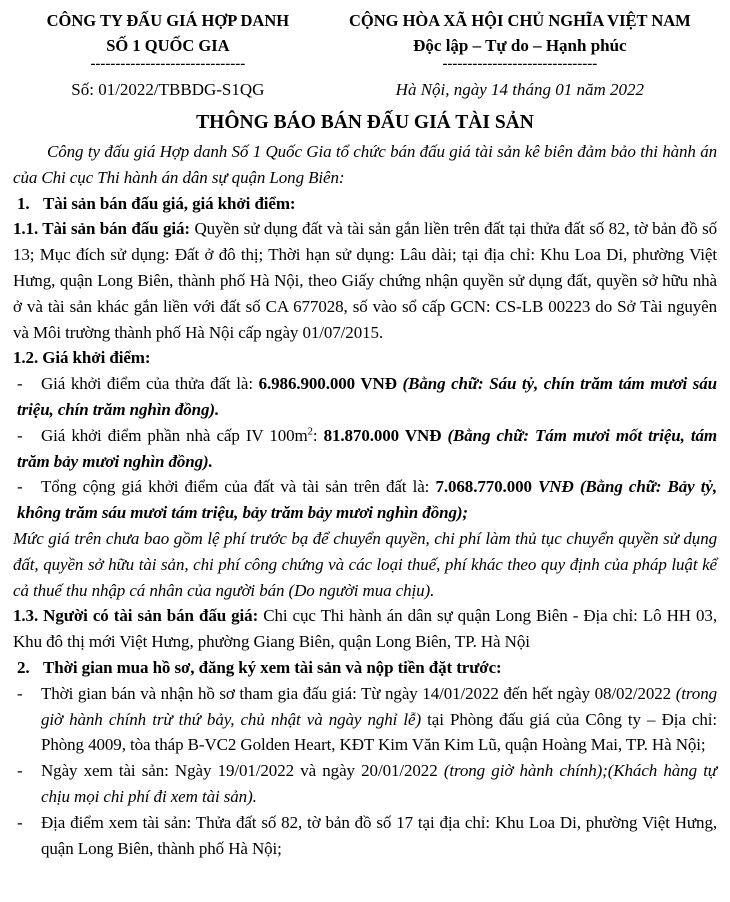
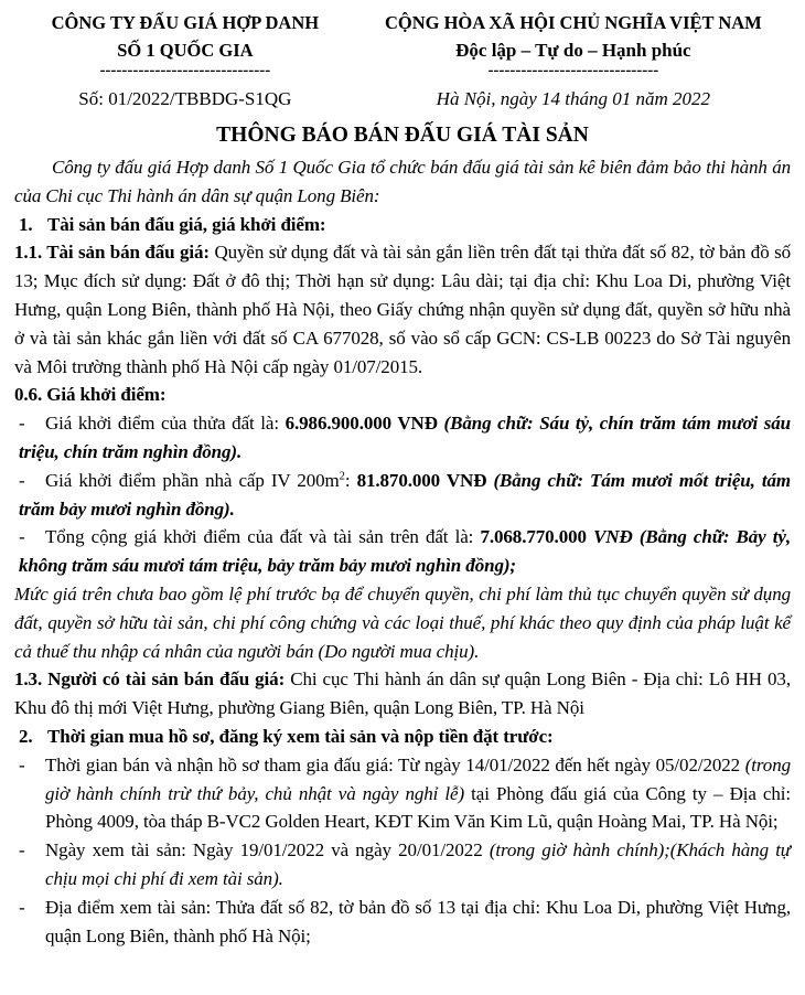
  CÔNG TY ĐẤU GIÁ HỢP DANH
  SỐ 1 QUỐC GIA
  -------------------------------
  Số: 01/2022/TBBDG-S1QG
  CỘNG HÒA XÃ HỘI CHỦ NGHĨA VIỆT NAM
  Độc lập – Tự do – Hạnh phúc
  -------------------------------
  Hà Nội, ngày 14 tháng 01 năm 2022
  THÔNG BÁO BÁN ĐẤU GIÁ TÀI SẢN
  Công ty đấu giá Hợp danh Số 1 Quốc Gia tổ chức bán đấu giá tài sản kê biên đảm bảo thi hành án của Chi cục Thi hành án dân sự quận Long Biên:
  1. Tài sản bán đấu giá, giá khởi điểm:
  1.1. Tài sản bán đấu giá: Quyền sử dụng đất và tài sản gắn liền trên đất tại thửa đất số 82, tờ bản đồ số 13; Mục đích sử dụng: Đất ở đô thị; Thời hạn sử dụng: Lâu dài; tại địa chỉ: Khu Loa Di, phường Việt Hưng, quận Long Biên, thành phố Hà Nội, theo Giấy chứng nhận quyền sử dụng đất, quyền sở hữu nhà ở và tài sản khác gắn liền với đất số CA 677028, số vào sổ cấp GCN: CS-LB 00223 do Sở Tài nguyên và Môi trường thành phố Hà Nội cấp ngày 01/07/2015.
- 1.2. Giá khởi điểm:
+ 0.6. Giá khởi điểm:
  - Giá khởi điểm của thửa đất là: 6.986.900.000 VNĐ (Bằng chữ: Sáu tỷ, chín trăm tám mươi sáu triệu, chín trăm nghìn đồng).
- - Giá khởi điểm phần nhà cấp IV 100m2: 81.870.000 VNĐ (Bằng chữ: Tám mươi mốt triệu, tám trăm bảy mươi nghìn đồng).
+ - Giá khởi điểm phần nhà cấp IV 200m2: 81.870.000 VNĐ (Bằng chữ: Tám mươi mốt triệu, tám trăm bảy mươi nghìn đồng).
  - Tổng cộng giá khởi điểm của đất và tài sản trên đất là: 7.068.770.000 VNĐ (Bằng chữ: Bảy tỷ, không trăm sáu mươi tám triệu, bảy trăm bảy mươi nghìn đồng);
  Mức giá trên chưa bao gồm lệ phí trước bạ để chuyển quyền, chi phí làm thủ tục chuyển quyền sử dụng đất, quyền sở hữu tài sản, chi phí công chứng và các loại thuế, phí khác theo quy định của pháp luật kể cả thuế thu nhập cá nhân của người bán (Do người mua chịu).
  1.3. Người có tài sản bán đấu giá: Chi cục Thi hành án dân sự quận Long Biên - Địa chỉ: Lô HH 03, Khu đô thị mới Việt Hưng, phường Giang Biên, quận Long Biên, TP. Hà Nội
  2. Thời gian mua hồ sơ, đăng ký xem tài sản và nộp tiền đặt trước:
  -
- Thời gian bán và nhận hồ sơ tham gia đấu giá: Từ ngày 14/01/2022 đến hết ngày 08/02/2022 (trong giờ hành chính trừ thứ bảy, chủ nhật và ngày nghỉ lễ) tại Phòng đấu giá của Công ty – Địa chỉ: Phòng 4009, tòa tháp B-VC2 Golden Heart, KĐT Kim Văn Kim Lũ, quận Hoàng Mai, TP. Hà Nội;
+ Thời gian bán và nhận hồ sơ tham gia đấu giá: Từ ngày 14/01/2022 đến hết ngày 05/02/2022 (trong giờ hành chính trừ thứ bảy, chủ nhật và ngày nghỉ lễ) tại Phòng đấu giá của Công ty – Địa chỉ: Phòng 4009, tòa tháp B-VC2 Golden Heart, KĐT Kim Văn Kim Lũ, quận Hoàng Mai, TP. Hà Nội;
  -
  Ngày xem tài sản: Ngày 19/01/2022 và ngày 20/01/2022 (trong giờ hành chính);(Khách hàng tự chịu mọi chi phí đi xem tài sản).
  -
- Địa điểm xem tài sản: Thửa đất số 82, tờ bản đồ số 17 tại địa chỉ: Khu Loa Di, phường Việt Hưng, quận Long Biên, thành phố Hà Nội;
+ Địa điểm xem tài sản: Thửa đất số 82, tờ bản đồ số 13 tại địa chỉ: Khu Loa Di, phường Việt Hưng, quận Long Biên, thành phố Hà Nội;
